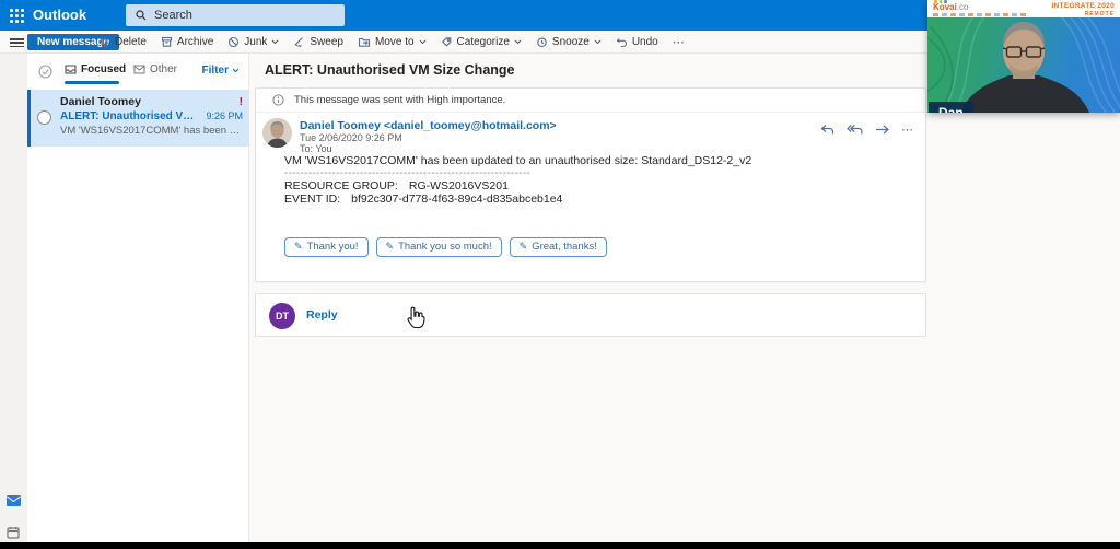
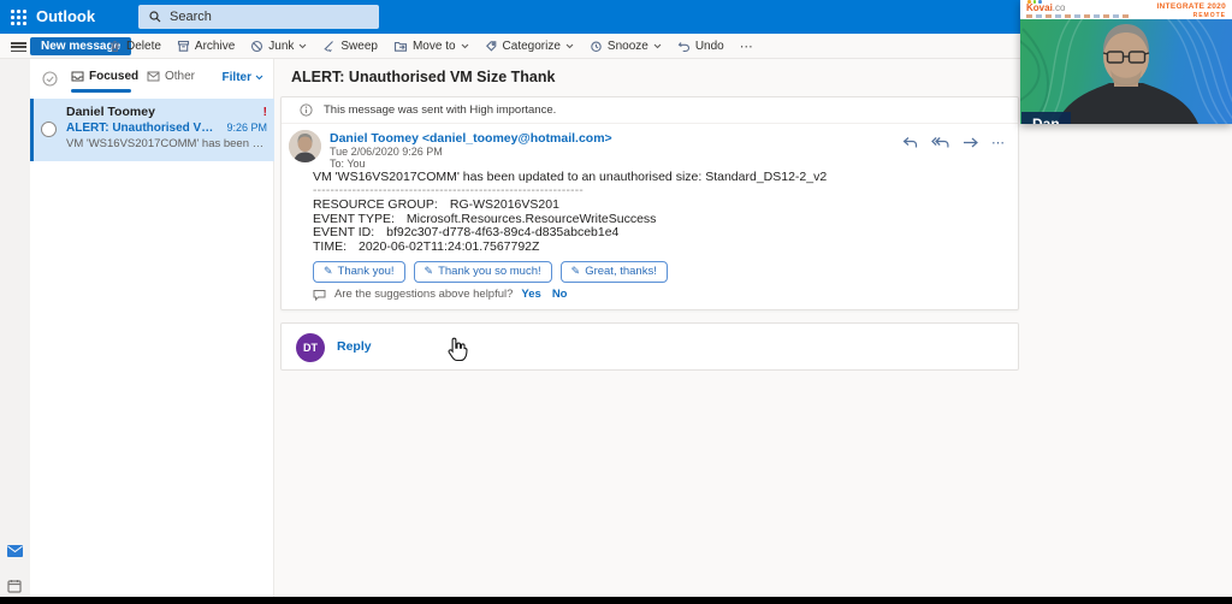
  Outlook
  Search
  New messag
  Delete
  Archive
  Junk
  Sweep
  Move to
  Categorize
  Snooze
  Undo
  ⋯
  Focused
  Other
  Filter
  Daniel Toomey
  !
  ALERT: Unauthorised VM S
  9:26 PM
  VM 'WS16VS2017COMM' has been up
- ALERT: Unauthorised VM Size Change
+ ALERT: Unauthorised VM Size Thank
  This message was sent with High importance.
  Daniel Toomey <daniel_toomey@hotmail.com>
  Tue 2/06/2020 9:26 PM
  To: You
  ⋯
  VM 'WS16VS2017COMM' has been updated to an unauthorised size: Standard_DS12-2_v2
  --------------------------------------------------------------
  RESOURCE GROUP: RG-WS2016VS201
+ EVENT TYPE: Microsoft.Resources.ResourceWriteSuccess
  EVENT ID: bf92c307-d778-4f63-89c4-d835abceb1e4
+ TIME: 2020-06-02T11:24:01.7567792Z
  ✎
  Thank you!
  ✎
  Thank you so much!
  ✎
  Great, thanks!
+ Are the suggestions above helpful?
+ Yes
+ No
  DT
  Reply
  Kovai.co
